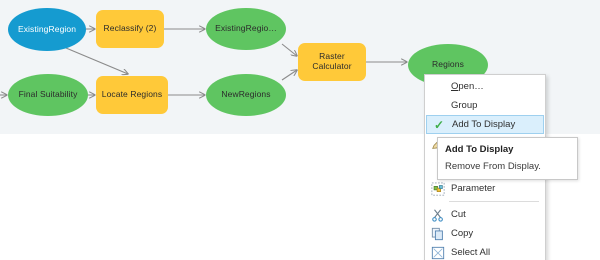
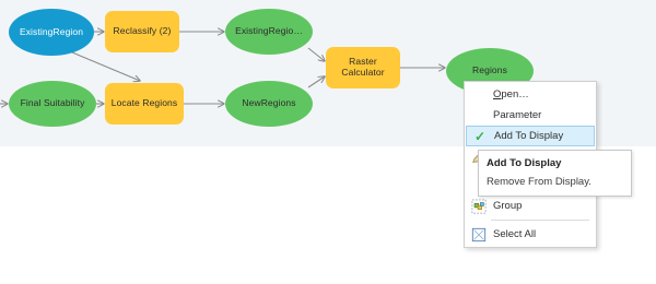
  ExistingRegion
  Reclassify (2)
  ExistingRegio…
  Final Suitability
  Locate Regions
  NewRegions
  Raster
  Calculator
  Regions
  Open…
- Group
+ Parameter
  ✓
  Add To Display
- Parameter
+ Group
- Cut
- Copy
  Select All
  Add To Display
  Remove From Display.
